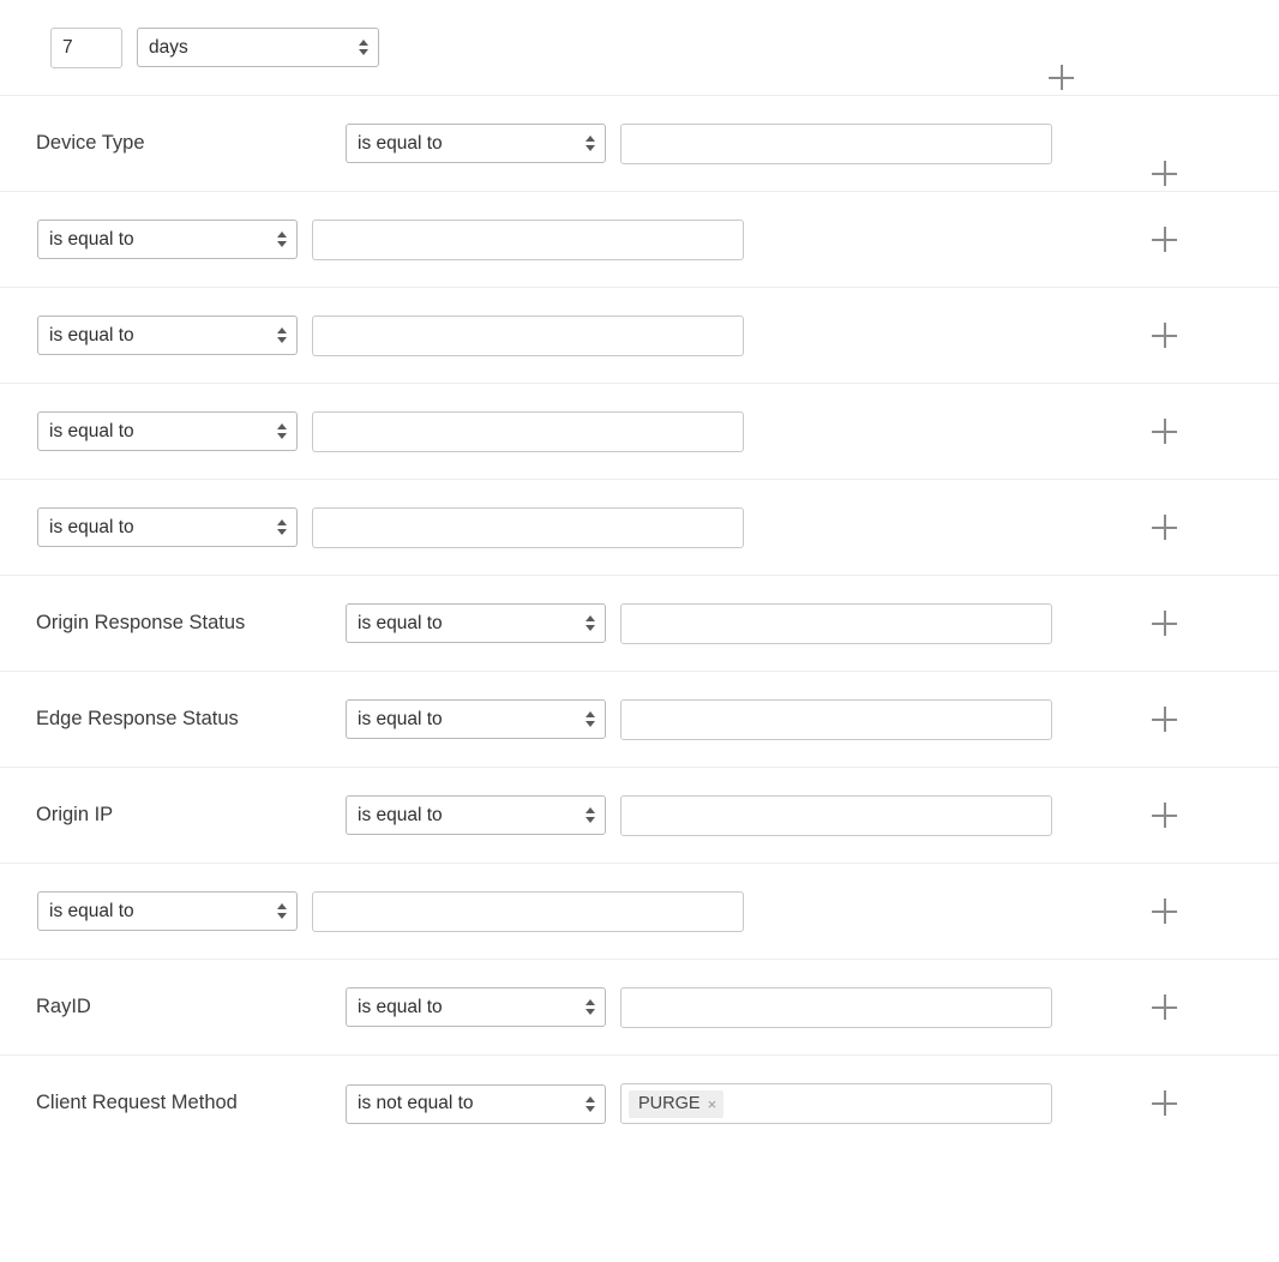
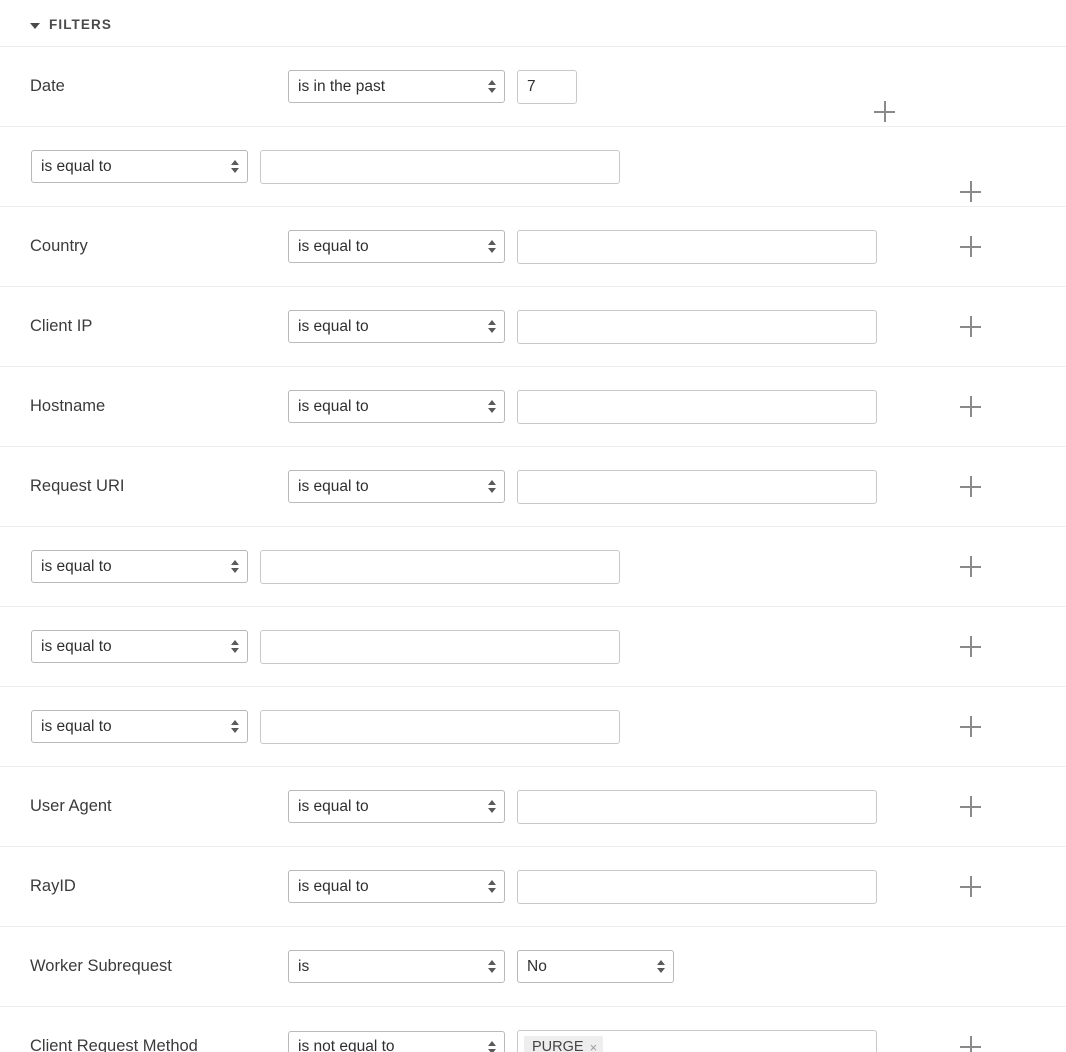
+ FILTERS
+ Date
+ is in the past
  7
- days
- Device Type
  is equal to
+ Country
  is equal to
+ Client IP
  is equal to
+ Hostname
  is equal to
+ Request URI
  is equal to
- Origin Response Status
  is equal to
- Edge Response Status
  is equal to
- Origin IP
  is equal to
+ User Agent
  is equal to
  RayID
  is equal to
+ Worker Subrequest
+ is
+ No
  Client Request Method
  is not equal to
  PURGE
  ×
